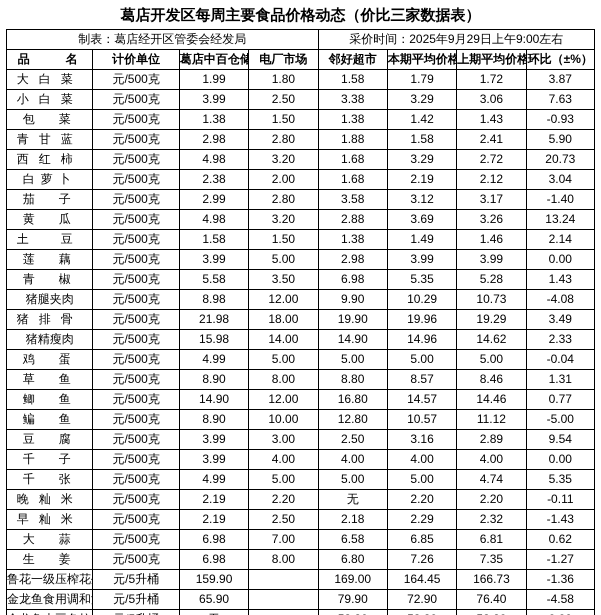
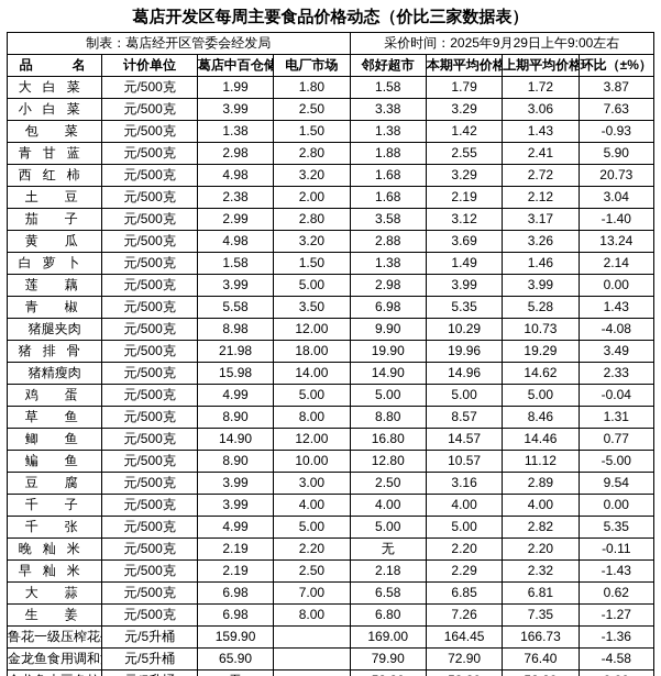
  葛店开发区每周主要食品价格动态（价比三家数据表）
  制表：葛店经开区管委会经发局	采价时间：2025年9月29日上午9:00左右
  品 名	计价单位	葛店中百仓储	电厂市场	邻好超市	本期平均价格	上期平均价格	环比（±%）
  大白菜	元/500克	1.99	1.80	1.58	1.79	1.72	3.87
  小白菜	元/500克	3.99	2.50	3.38	3.29	3.06	7.63
  包 菜	元/500克	1.38	1.50	1.38	1.42	1.43	-0.93
- 青甘蓝	元/500克	2.98	2.80	1.88	1.58	2.41	5.90
+ 青甘蓝	元/500克	2.98	2.80	1.88	2.55	2.41	5.90
  西红柿	元/500克	4.98	3.20	1.68	3.29	2.72	20.73
- 白萝卜	元/500克	2.38	2.00	1.68	2.19	2.12	3.04
+ 土 豆	元/500克	2.38	2.00	1.68	2.19	2.12	3.04
  茄 子	元/500克	2.99	2.80	3.58	3.12	3.17	-1.40
  黄 瓜	元/500克	4.98	3.20	2.88	3.69	3.26	13.24
- 土 豆	元/500克	1.58	1.50	1.38	1.49	1.46	2.14
+ 白萝卜	元/500克	1.58	1.50	1.38	1.49	1.46	2.14
  莲 藕	元/500克	3.99	5.00	2.98	3.99	3.99	0.00
  青 椒	元/500克	5.58	3.50	6.98	5.35	5.28	1.43
  猪腿夹肉	元/500克	8.98	12.00	9.90	10.29	10.73	-4.08
  猪排骨	元/500克	21.98	18.00	19.90	19.96	19.29	3.49
  猪精瘦肉	元/500克	15.98	14.00	14.90	14.96	14.62	2.33
  鸡 蛋	元/500克	4.99	5.00	5.00	5.00	5.00	-0.04
  草 鱼	元/500克	8.90	8.00	8.80	8.57	8.46	1.31
  鲫 鱼	元/500克	14.90	12.00	16.80	14.57	14.46	0.77
  鳊 鱼	元/500克	8.90	10.00	12.80	10.57	11.12	-5.00
  豆 腐	元/500克	3.99	3.00	2.50	3.16	2.89	9.54
  千 子	元/500克	3.99	4.00	4.00	4.00	4.00	0.00
- 千 张	元/500克	4.99	5.00	5.00	5.00	4.74	5.35
+ 千 张	元/500克	4.99	5.00	5.00	5.00	2.82	5.35
  晚籼米	元/500克	2.19	2.20	无	2.20	2.20	-0.11
  早籼米	元/500克	2.19	2.50	2.18	2.29	2.32	-1.43
  大 蒜	元/500克	6.98	7.00	6.58	6.85	6.81	0.62
  生 姜	元/500克	6.98	8.00	6.80	7.26	7.35	-1.27
  鲁花一级压榨花	元/5升桶	159.90		169.00	164.45	166.73	-1.36
  金龙鱼食用调和	元/5升桶	65.90		79.90	72.90	76.40	-4.58
